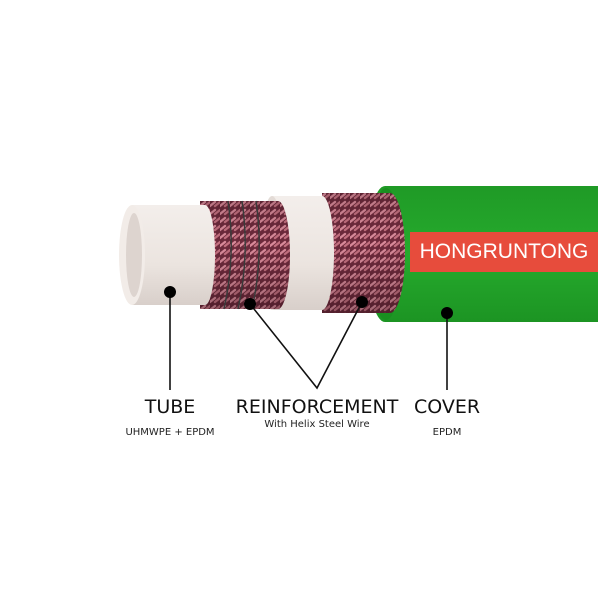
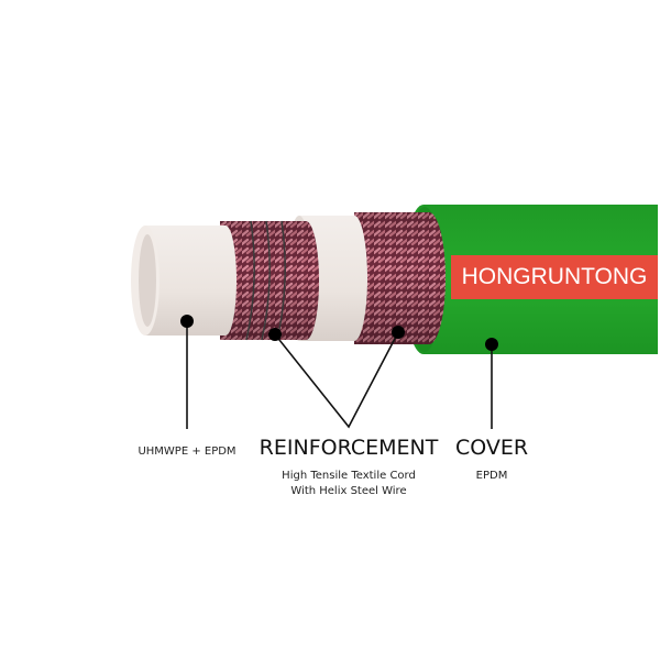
  HONGRUNTONG
- TUBE
  UHMWPE + EPDM
  REINFORCEMENT
+ High Tensile Textile Cord
  With Helix Steel Wire
  COVER
  EPDM
